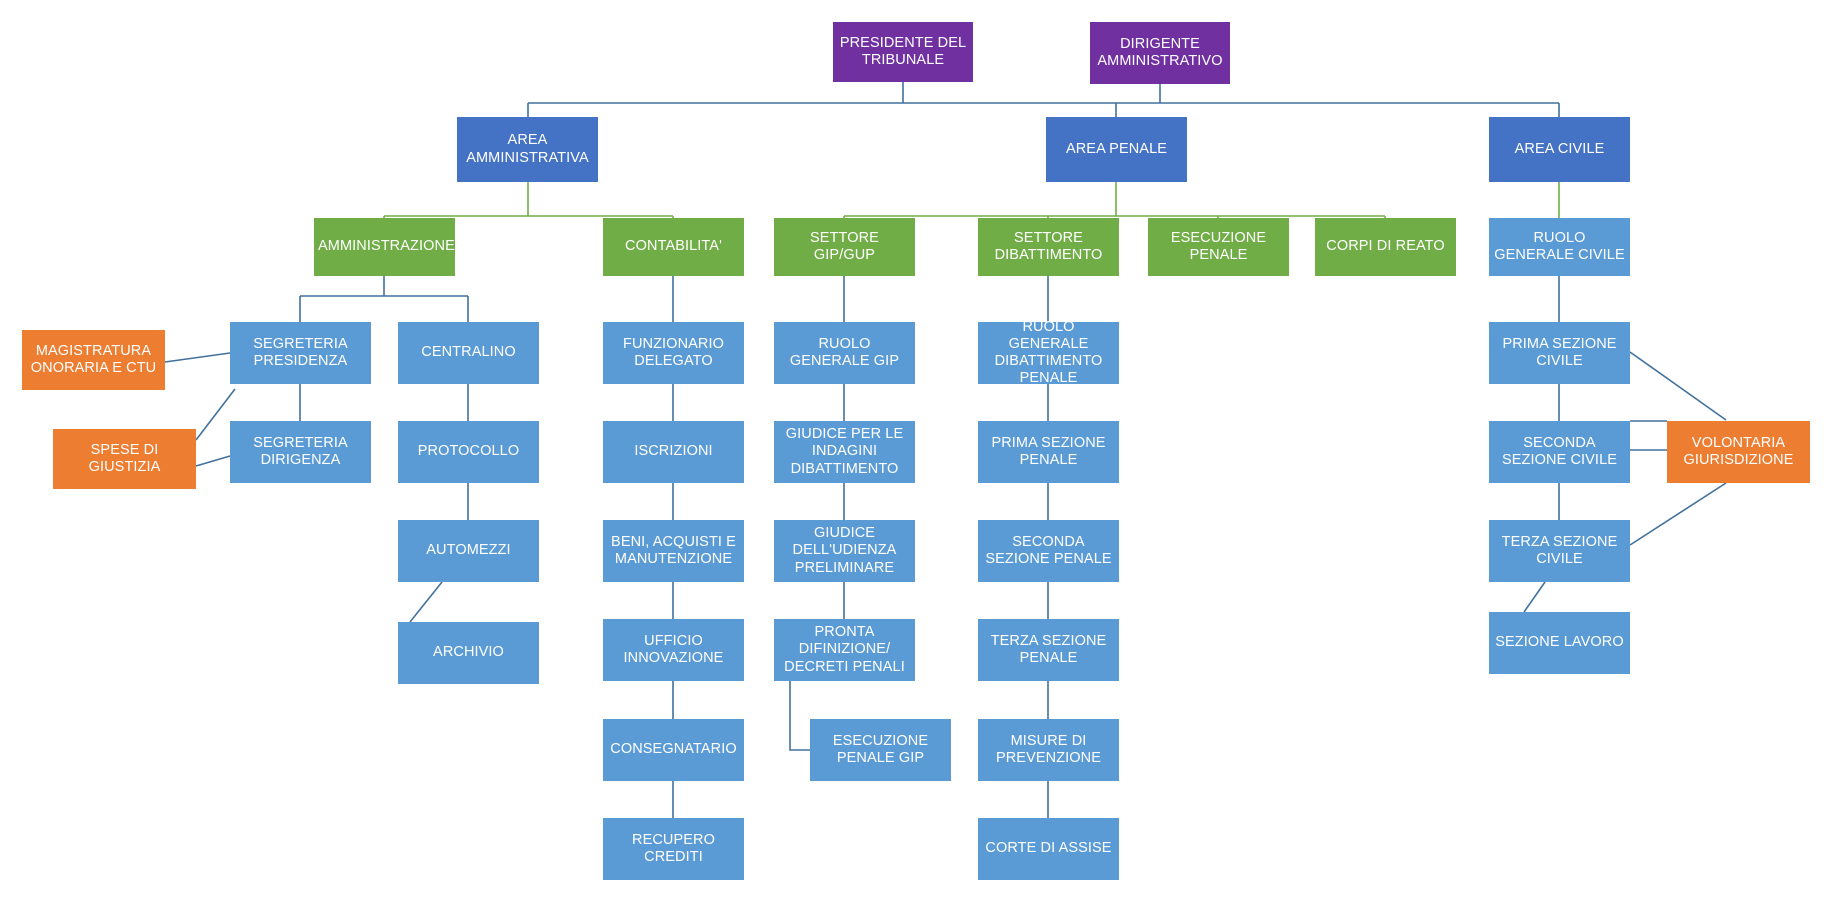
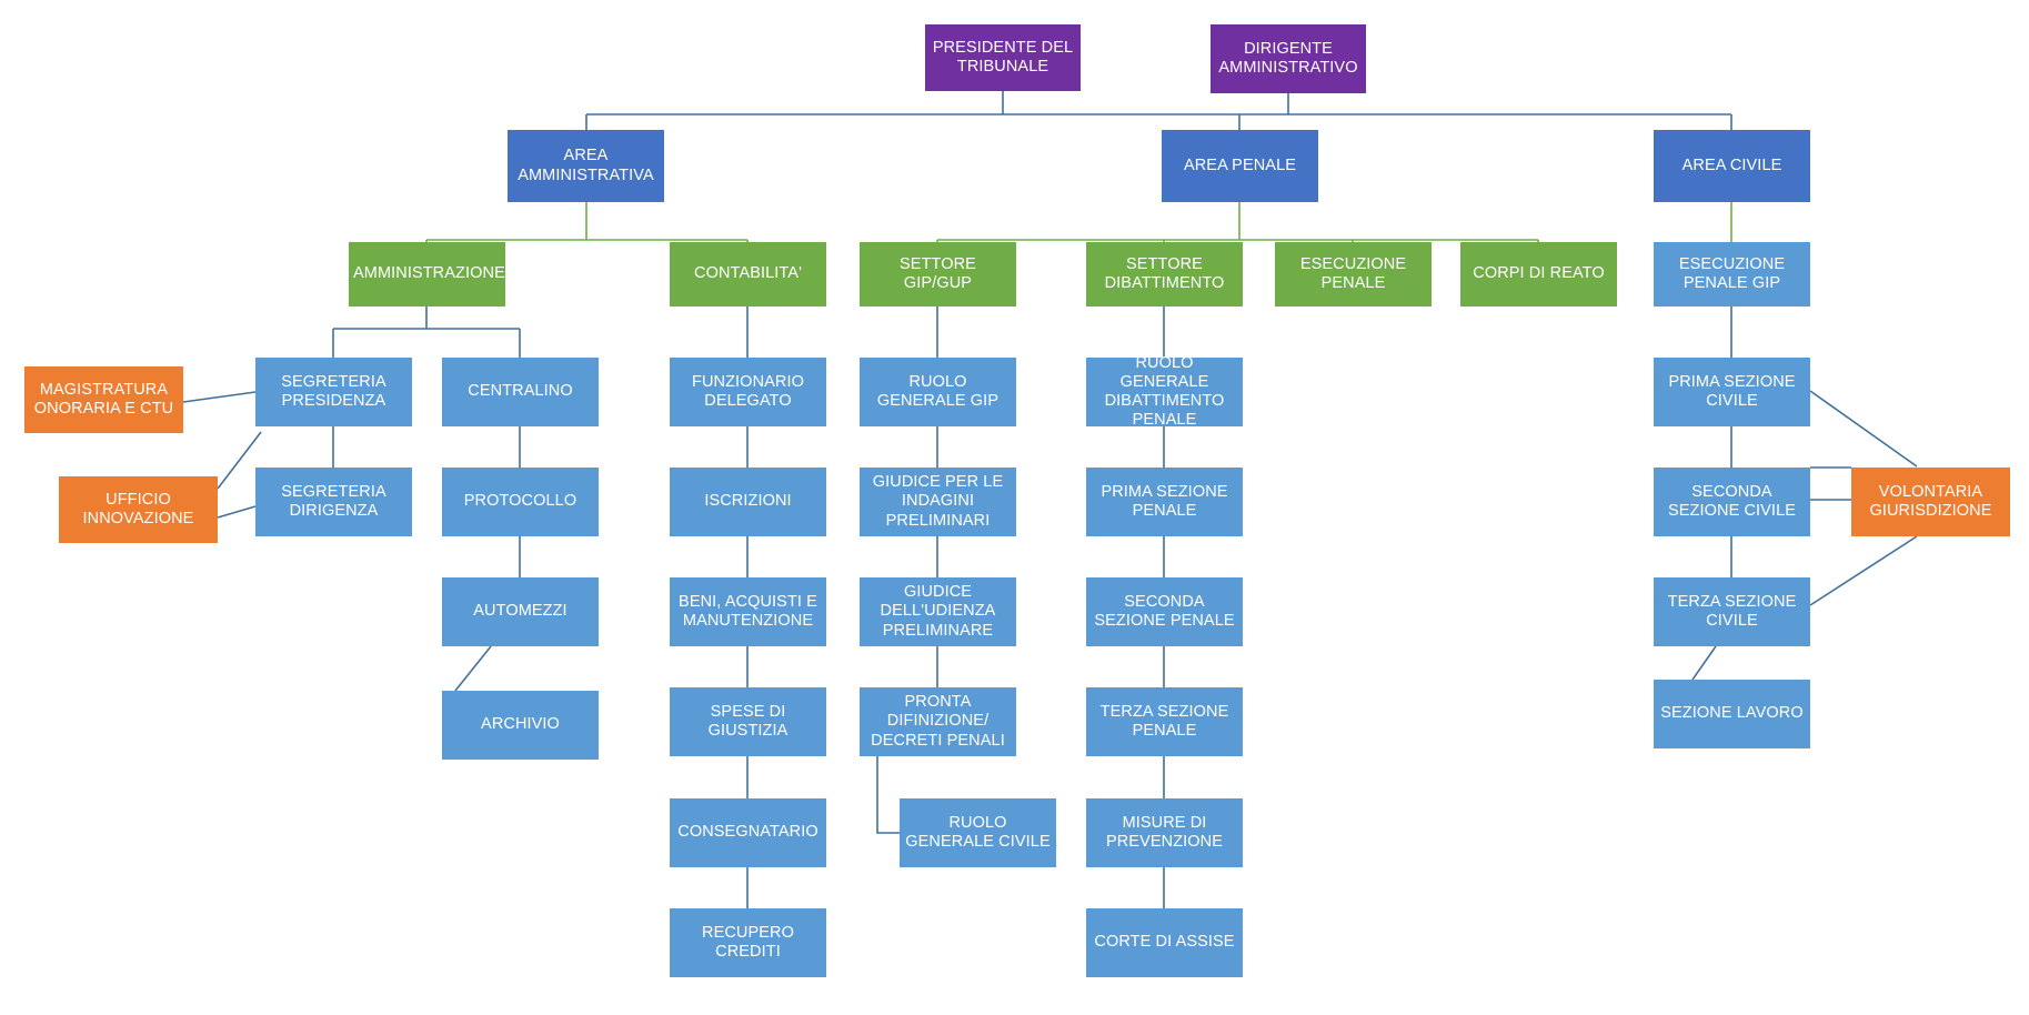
  PRESIDENTE DEL TRIBUNALE
  DIRIGENTE AMMINISTRATIVO
  AREA AMMINISTRATIVA
  AREA PENALE
  AREA CIVILE
  AMMINISTRAZIONE
  CONTABILITA'
  SETTORE GIP/GUP
  SETTORE DIBATTIMENTO
  ESECUZIONE PENALE
  CORPI DI REATO
- RUOLO GENERALE CIVILE
+ ESECUZIONE PENALE GIP
  MAGISTRATURA ONORARIA E CTU
- SPESE DI GIUSTIZIA
+ UFFICIO INNOVAZIONE
  SEGRETERIA PRESIDENZA
  CENTRALINO
  SEGRETERIA DIRIGENZA
  PROTOCOLLO
  AUTOMEZZI
  ARCHIVIO
  FUNZIONARIO DELEGATO
  ISCRIZIONI
  BENI, ACQUISTI E MANUTENZIONE
- UFFICIO INNOVAZIONE
+ SPESE DI GIUSTIZIA
  CONSEGNATARIO
  RECUPERO CREDITI
  RUOLO GENERALE GIP
- GIUDICE PER LE INDAGINI DIBATTIMENTO
+ GIUDICE PER LE INDAGINI PRELIMINARI
  GIUDICE DELL'UDIENZA PRELIMINARE
  PRONTA DIFINIZIONE/ DECRETI PENALI
- ESECUZIONE PENALE GIP
+ RUOLO GENERALE CIVILE
  RUOLO GENERALE DIBATTIMENTO PENALE
  PRIMA SEZIONE PENALE
  SECONDA SEZIONE PENALE
  TERZA SEZIONE PENALE
  MISURE DI PREVENZIONE
  CORTE DI ASSISE
  PRIMA SEZIONE CIVILE
  SECONDA SEZIONE CIVILE
  TERZA SEZIONE CIVILE
  SEZIONE LAVORO
  VOLONTARIA GIURISDIZIONE
